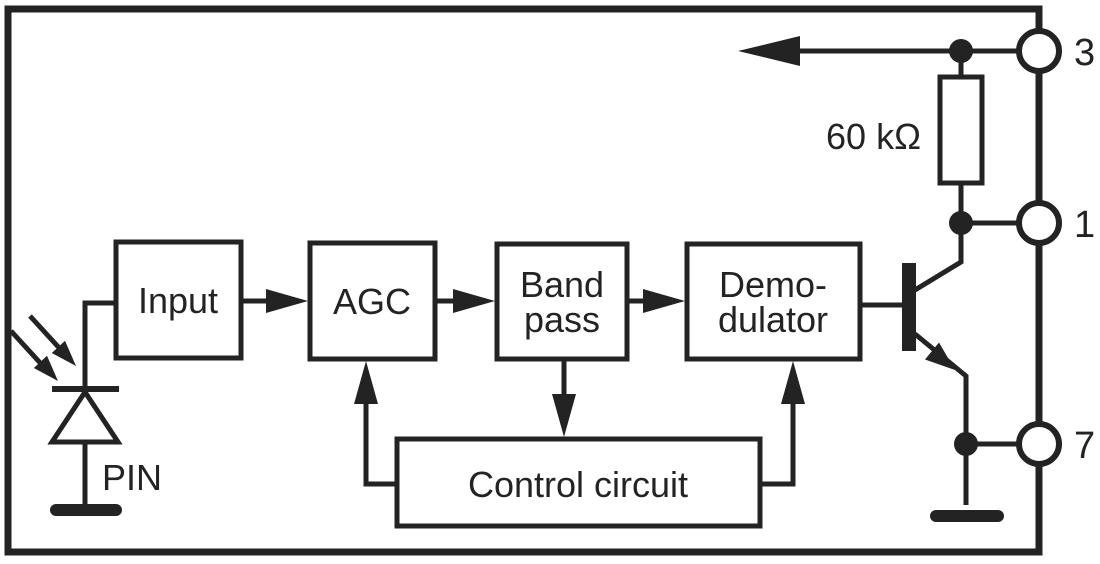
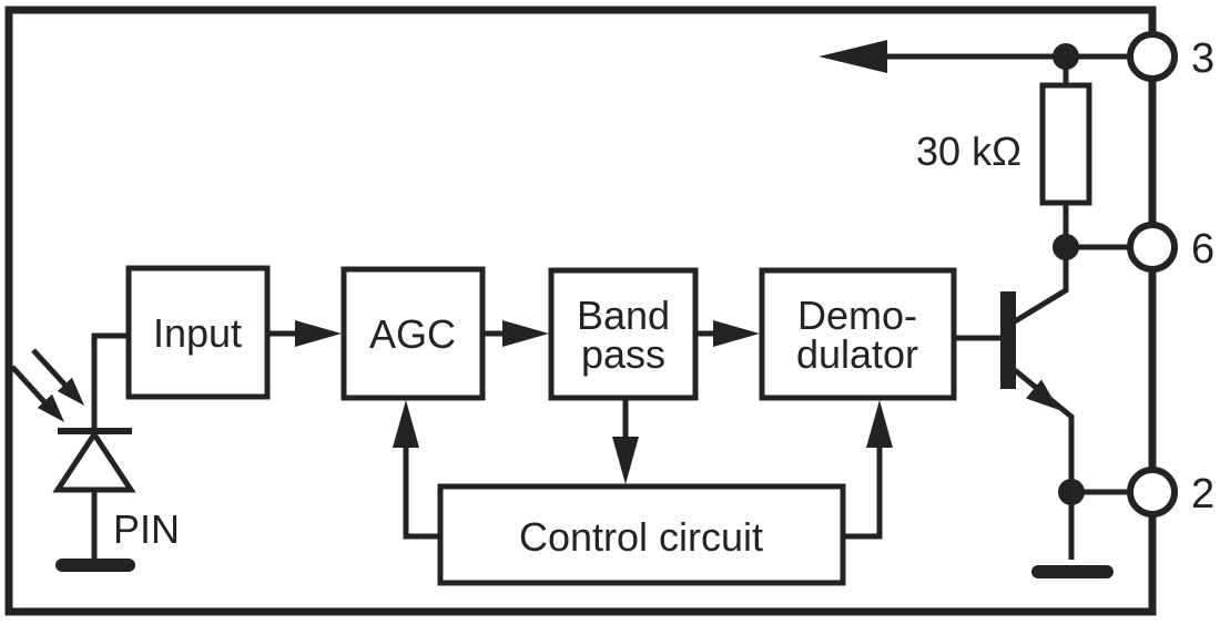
  PIN
  Input
  AGC
  Band
  pass
  Demo-
  dulator
  Control circuit
- 60 kΩ
+ 30 kΩ
  3
- 1
+ 6
- 7
+ 2
